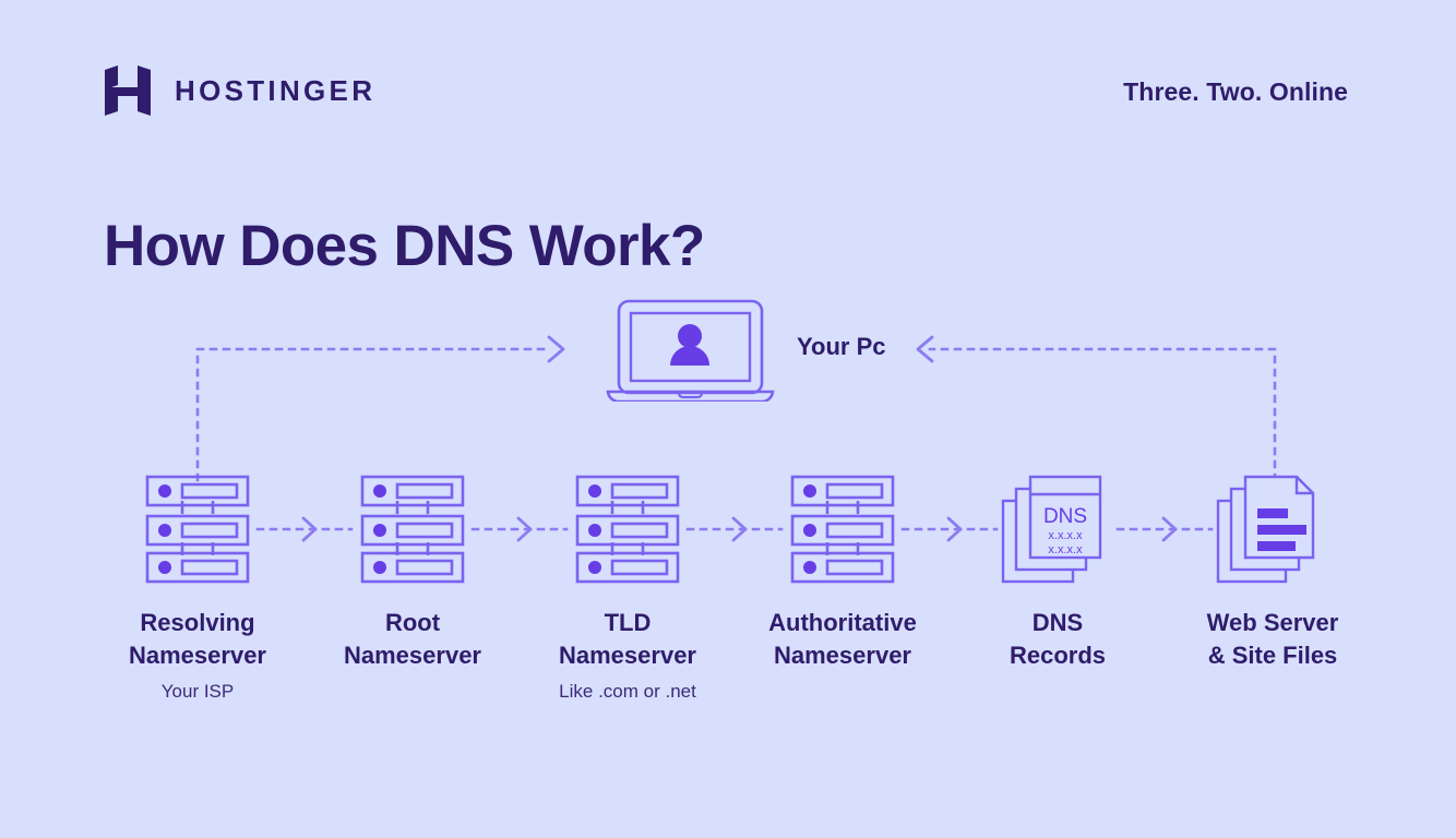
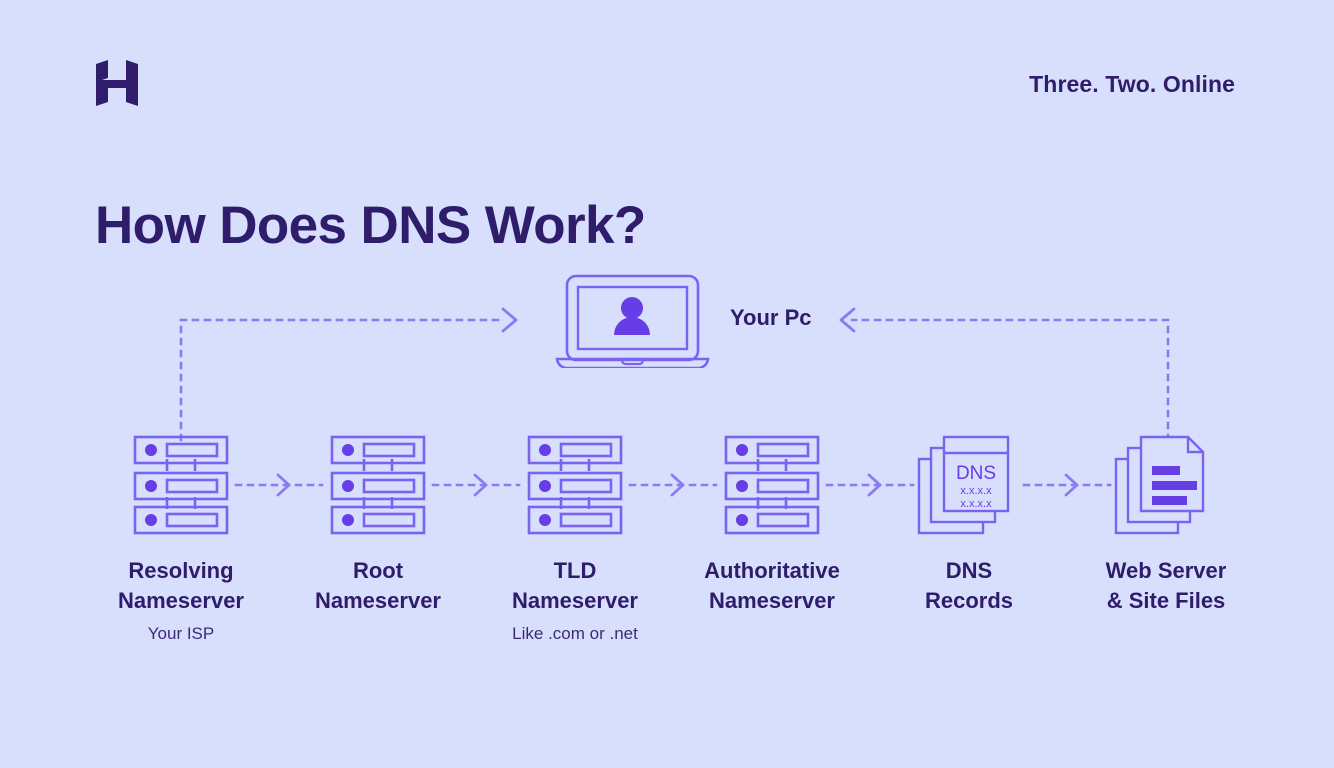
- HOSTINGER
  Three. Two. Online
  How Does DNS Work?
  Your Pc
  Resolving
  Nameserver
  Your ISP
  Root
  Nameserver
  TLD
  Nameserver
  Like .com or .net
  Authoritative
  Nameserver
  DNS
  x.x.x.x
  x.x.x.x
  DNS
  Records
  Web Server
  & Site Files
